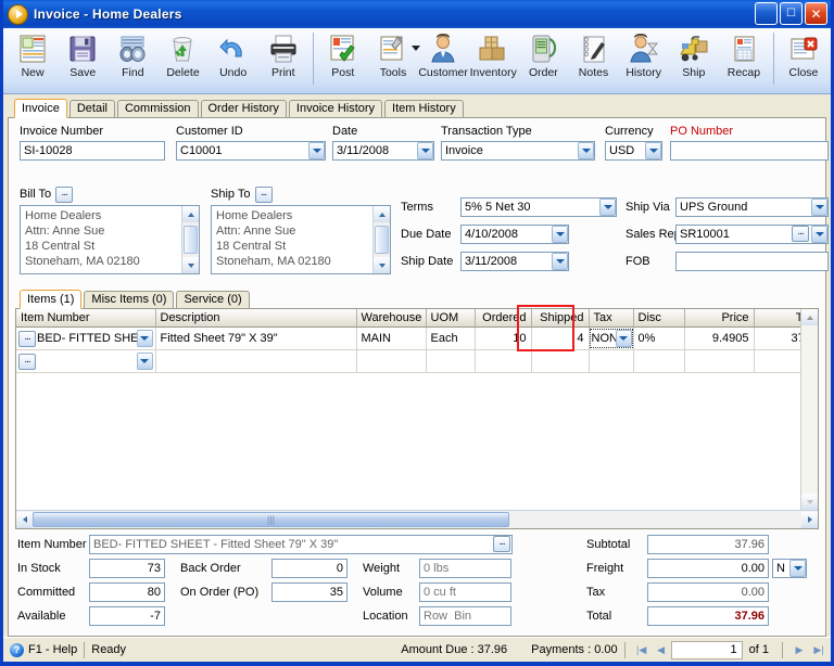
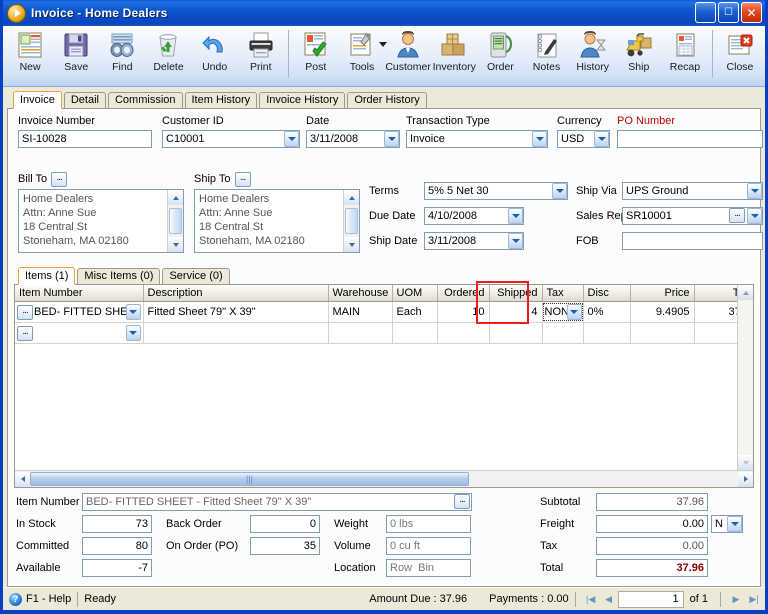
  Invoice - Home Dealers
  _
  ☐
  ✕
  New
  Save
  Find
  Delete
  Undo
  Print
  Post
  Tools
  Customer
  Inventory
  Order
  Notes
  History
  Ship
  Recap
  Close
  Invoice
  Detail
  Commission
- Order History
+ Item History
  Invoice History
- Item History
+ Order History
  Invoice Number
  SI-10028
  Customer ID
  C10001
  Date
  3/11/2008
  Transaction Type
  Invoice
  Currency
  USD
  PO Number
  Bill To
  ...
  Home Dealers
  Attn: Anne Sue
  18 Central St
  Stoneham, MA 02180
  Ship To
  ...
  Home Dealers
  Attn: Anne Sue
  18 Central St
  Stoneham, MA 02180
  Terms
  5% 5 Net 30
  Due Date
  4/10/2008
  Ship Date
  3/11/2008
  Ship Via
  UPS Ground
  Sales Re
  SR10001
  ...
  FOB
  Items (1)
  Misc Items (0)
  Service (0)
  Item Number	Description	Warehouse	UOM	Ordered	Shipped	Tax	Disc	Price	T
  ... BED- FITTED SHE	Fitted Sheet 79" X 39"	MAIN	Each	10	4	NON	0%	9.4905	3
  ...
  |||
  Item Number
  BED- FITTED SHEET - Fitted Sheet 79" X 39"
  ...
  In Stock
  73
  Back Order
  0
  Weight
  0 lbs
  Committed
  80
  On Order (PO)
  35
  Volume
  0 cu ft
  Available
  -7
  Location
  Row Bin
  Subtotal
  37.96
  Freight
  0.00
  N
  Tax
  0.00
  Total
  37.96
  ?
  F1 - Help
  Ready
  Amount Due : 37.96
  Payments : 0.00
  |◀
  ◀
  1
  of 1
  ▶
  ▶|
